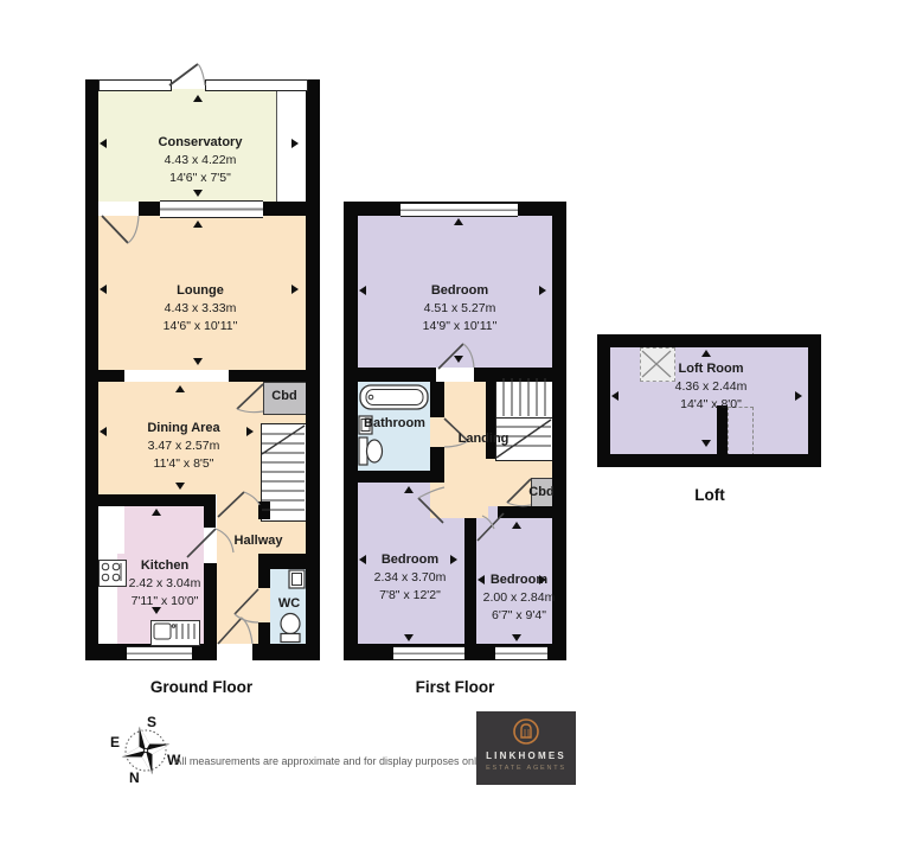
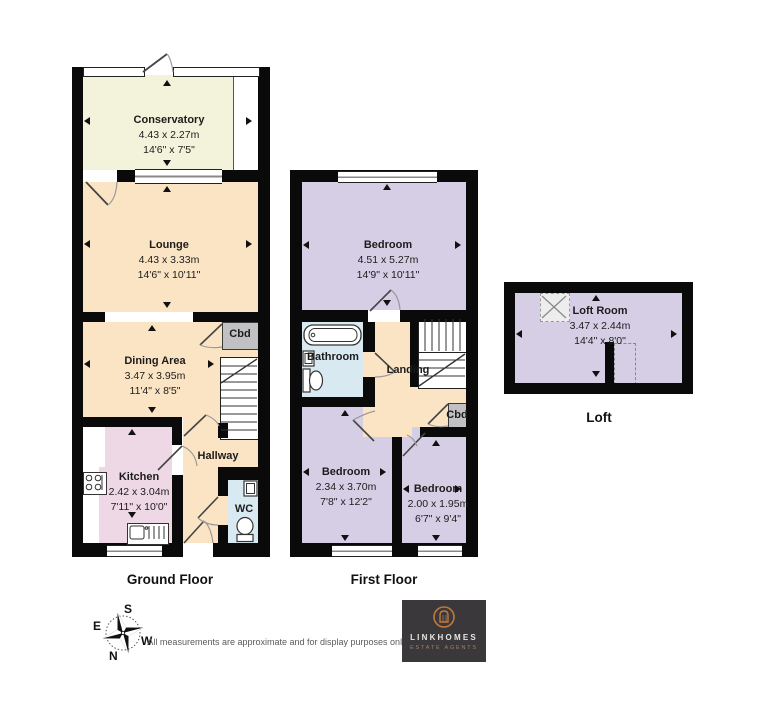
  Conservatory
- 4.43 x 4.22m
+ 4.43 x 2.27m
  14'6" x 7'5"
  Lounge
  4.43 x 3.33m
  14'6" x 10'11"
  Dining Area
- 3.47 x 2.57m
+ 3.47 x 3.95m
  11'4" x 8'5"
  Kitchen
  2.42 x 3.04m
  7'11" x 10'0"
  Hallway
  WC
  Cbd
  Bedroom
  4.51 x 5.27m
  14'9" x 10'11"
  Bathroom
  Landing
  Cbd
  Bedroom
  2.34 x 3.70m
  7'8" x 12'2"
  Bedroom
- 2.00 x 2.84m
+ 2.00 x 1.95m
  6'7" x 9'4"
  Loft Room
- 4.36 x 2.44m
+ 3.47 x 2.44m
  14'4" x 8'0"
  Ground Floor
  First Floor
  Loft
  S
  E
  W
  N
  All measurements are approximate and for display purposes on
  LINKHOMES
